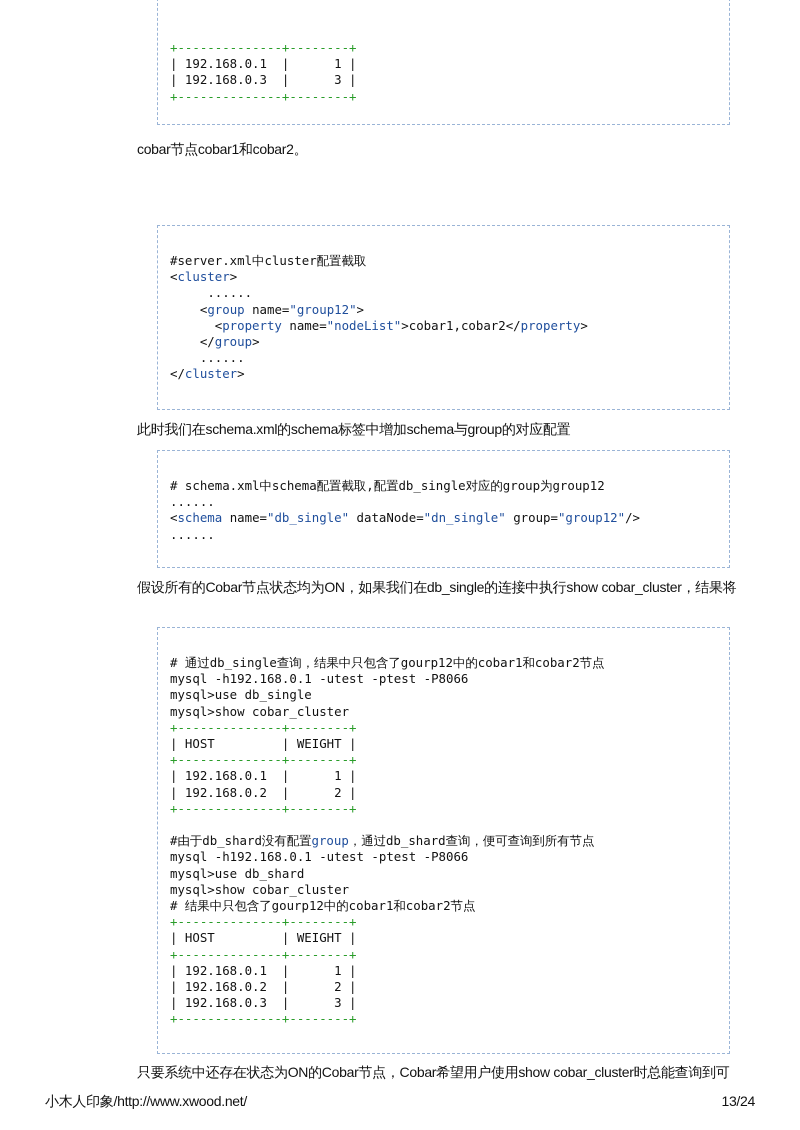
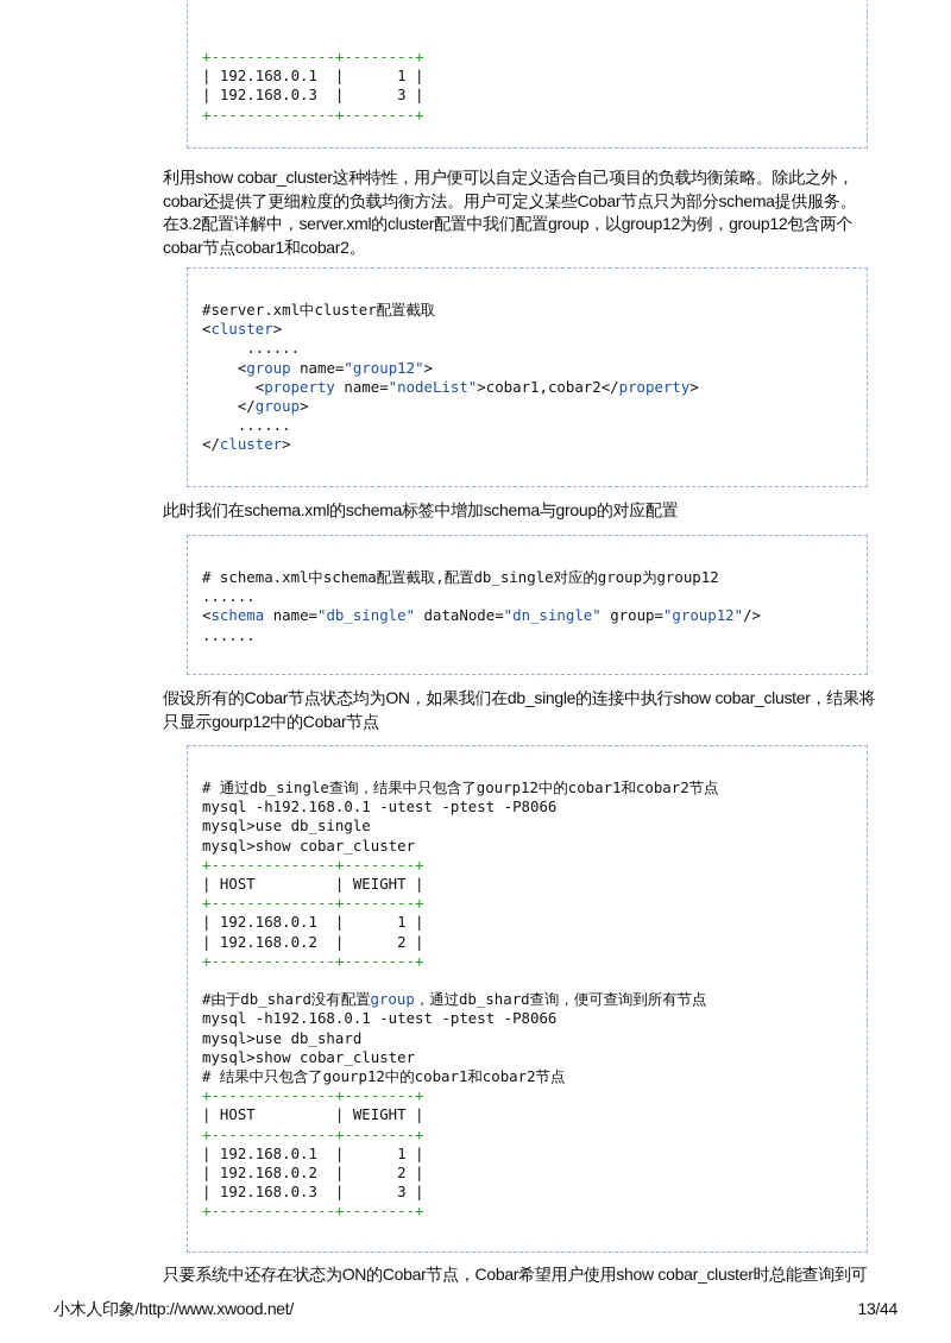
  +--------------+--------+
  | 192.168.0.1 | 1 |
  | 192.168.0.3 | 3 |
  +--------------+--------+
+ 利用show cobar_cluster这种特性，用户便可以自定义适合自己项目的负载均衡策略。除此之外，
+ cobar还提供了更细粒度的负载均衡方法。用户可定义某些Cobar节点只为部分schema提供服务。
+ 在3.2配置详解中，server.xml的cluster配置中我们配置group，以group12为例，group12包含两个
  cobar节点cobar1和cobar2。
  #server.xml中cluster配置截取
  <cluster>
  ......
  <group name="group12">
  <property name="nodeList">cobar1,cobar2</property>
  </group>
  ......
  </cluster>
  此时我们在schema.xml的schema标签中增加schema与group的对应配置
  # schema.xml中schema配置截取,配置db_single对应的group为group12 ......
  <schema name="db_single" dataNode="dn_single" group="group12"/> ......
  假设所有的Cobar节点状态均为ON，如果我们在db_single的连接中执行show cobar_cluster，结果将
+ 只显示gourp12中的Cobar节点
  # 通过db_single查询，结果中只包含了gourp12中的cobar1和cobar2节点 mysql -h192.168.0.1 -utest -ptest -P8066 mysql>use db_single mysql>show cobar_cluster +--------------+--------+
  | HOST | WEIGHT |
  +--------------+--------+
  | 192.168.0.1 | 1 |
  | 192.168.0.2 | 2 |
  +--------------+--------+ #由于db_shard没有配置group，通过db_shard查询，便可查询到所有节点 mysql -h192.168.0.1 -utest -ptest -P8066 mysql>use db_shard mysql>show cobar_cluster # 结果中只包含了gourp12中的cobar1和cobar2节点 +--------------+--------+
  | HOST | WEIGHT |
  +--------------+--------+
  | 192.168.0.1 | 1 |
  | 192.168.0.2 | 2 |
  | 192.168.0.3 | 3 |
  +--------------+--------+
  只要系统中还存在状态为ON的Cobar节点，Cobar希望用户使用show cobar_cluster时总能查询到可
  小木人印象/http://www.xwood.net/
- 13/24
+ 13/44
